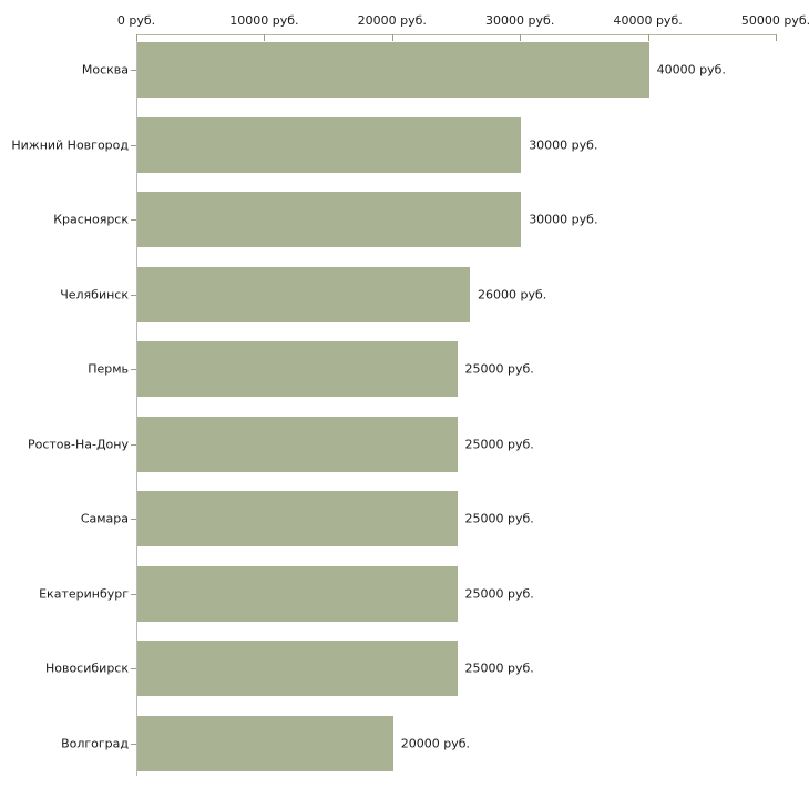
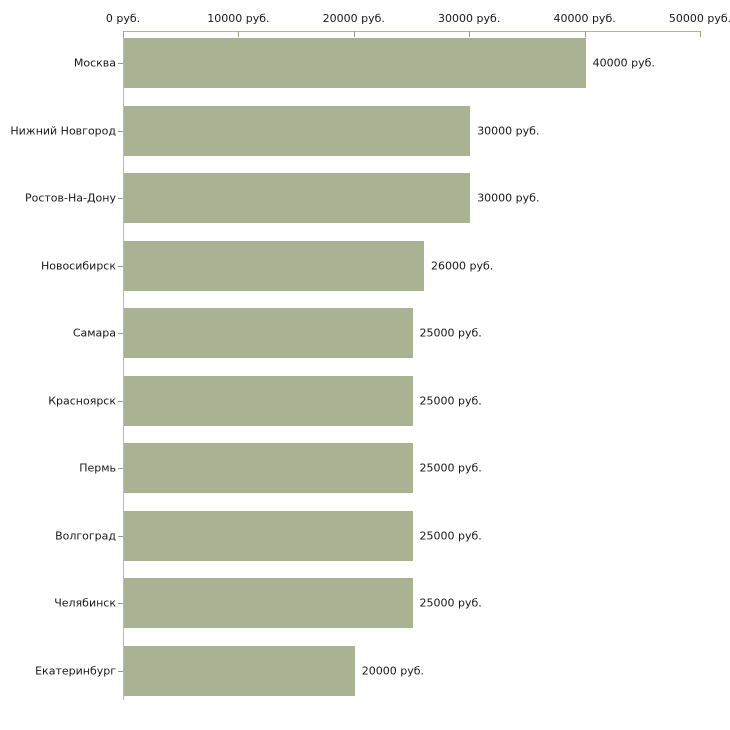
  0 руб.
  10000 руб.
  20000 руб.
  30000 руб.
  40000 руб.
  50000 руб.
  Москва
  Нижний Новгород
- Красноярск
+ Ростов-На-Дону
- Челябинск
+ Новосибирск
- Пермь
+ Самара
- Ростов-На-Дону
+ Красноярск
- Самара
+ Пермь
- Екатеринбург
+ Волгоград
- Новосибирск
+ Челябинск
- Волгоград
+ Екатеринбург
  40000 руб.
  30000 руб.
  30000 руб.
  26000 руб.
  25000 руб.
  25000 руб.
  25000 руб.
  25000 руб.
  25000 руб.
  20000 руб.
